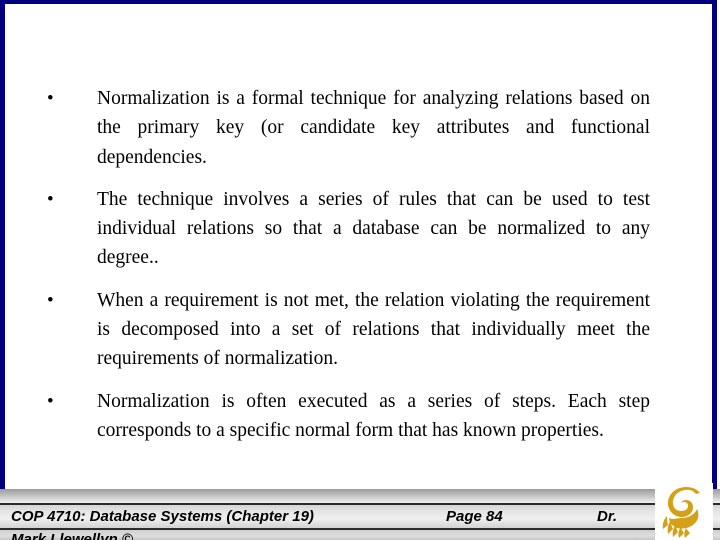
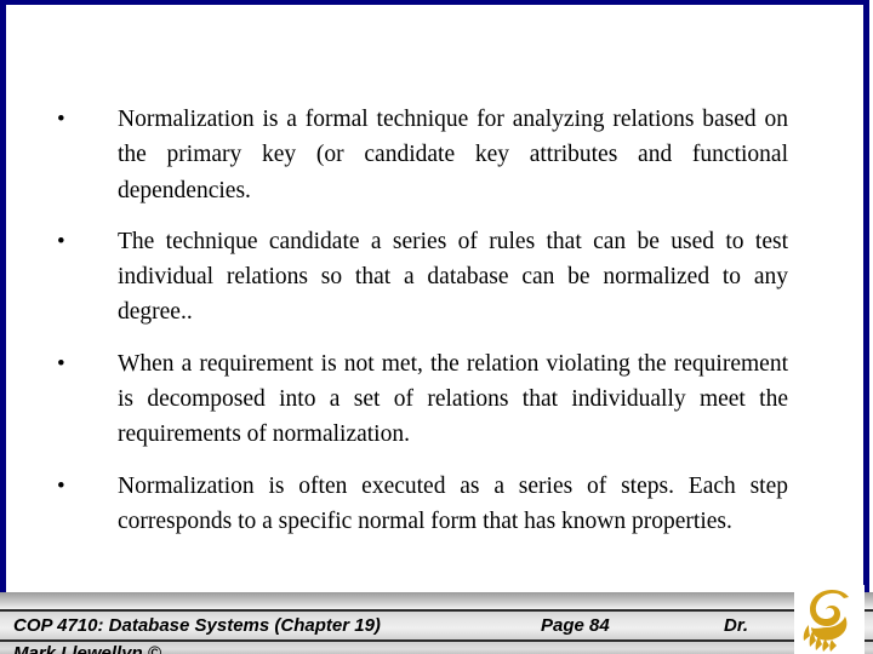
  •
  Normalization is a formal technique for analyzing relations based on the primary key (or candidate key attributes and functional dependencies.
  •
- The technique involves a series of rules that can be used to test individual relations so that a database can be normalized to any degree..
+ The technique candidate a series of rules that can be used to test individual relations so that a database can be normalized to any degree..
  •
  When a requirement is not met, the relation violating the requirement is decomposed into a set of relations that individually meet the requirements of normalization.
  •
  Normalization is often executed as a series of steps. Each step corresponds to a specific normal form that has known properties.
  COP 4710: Database Systems (Chapter 19)
  Page 84
  Dr.
